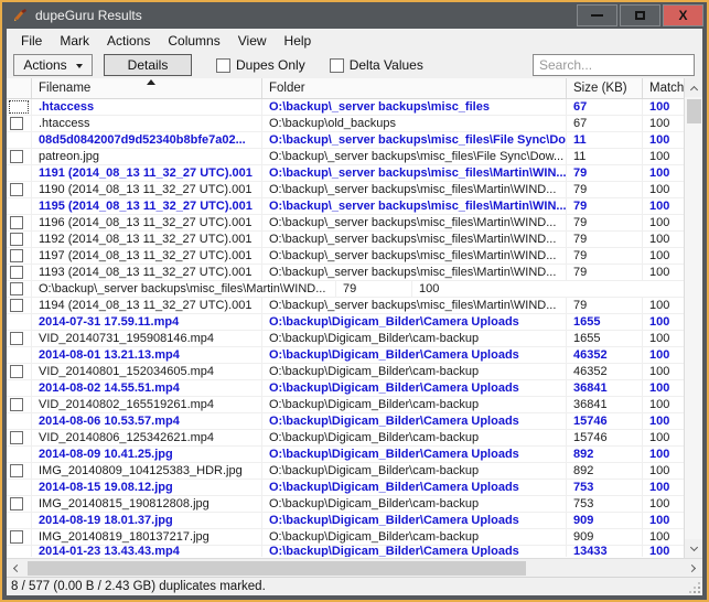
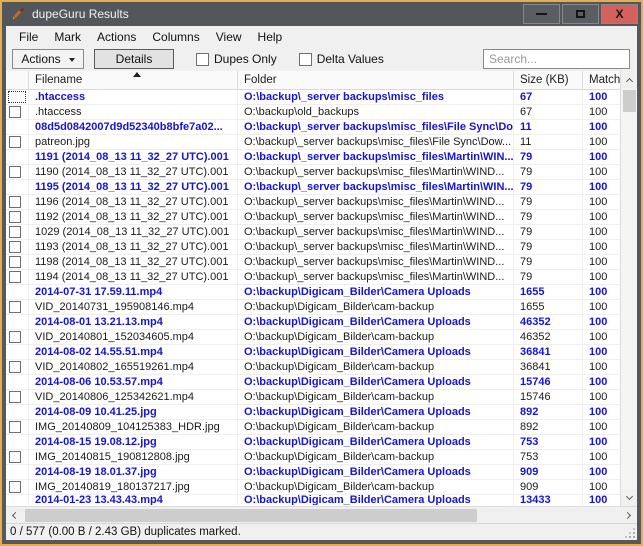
  dupeGuru Results
  X
  File
  Mark
  Actions
  Columns
  View
  Help
  Actions
  Details
  Dupes Only
  Delta Values
  Search...
  Filename
  Folder
  Size (KB)
  Match
  .htaccess
  O:\backup\_server backups\misc_files
  67
  100
  .htaccess
  O:\backup\old_backups
  67
  100
  08d5d0842007d9d52340b8bfe7a02...
  O:\backup\_server backups\misc_files\File Sync\Do
  11
  100
  patreon.jpg
  O:\backup\_server backups\misc_files\File Sync\Dow...
  11
  100
  1191 (2014_08_13 11_32_27 UTC).001
  O:\backup\_server backups\misc_files\Martin\WIN...
  79
  100
  1190 (2014_08_13 11_32_27 UTC).001
  O:\backup\_server backups\misc_files\Martin\WIND...
  79
  100
  1195 (2014_08_13 11_32_27 UTC).001
  O:\backup\_server backups\misc_files\Martin\WIN...
  79
  100
  1196 (2014_08_13 11_32_27 UTC).001
  O:\backup\_server backups\misc_files\Martin\WIND...
  79
  100
  1192 (2014_08_13 11_32_27 UTC).001
  O:\backup\_server backups\misc_files\Martin\WIND...
  79
  100
- 1197 (2014_08_13 11_32_27 UTC).001
+ 1029 (2014_08_13 11_32_27 UTC).001
  O:\backup\_server backups\misc_files\Martin\WIND...
  79
  100
  1193 (2014_08_13 11_32_27 UTC).001
  O:\backup\_server backups\misc_files\Martin\WIND...
  79
  100
+ 1198 (2014_08_13 11_32_27 UTC).001
  O:\backup\_server backups\misc_files\Martin\WIND...
  79
  100
  1194 (2014_08_13 11_32_27 UTC).001
  O:\backup\_server backups\misc_files\Martin\WIND...
  79
  100
  2014-07-31 17.59.11.mp4
  O:\backup\Digicam_Bilder\Camera Uploads
  1655
  100
  VID_20140731_195908146.mp4
  O:\backup\Digicam_Bilder\cam-backup
  1655
  100
  2014-08-01 13.21.13.mp4
  O:\backup\Digicam_Bilder\Camera Uploads
  46352
  100
  VID_20140801_152034605.mp4
  O:\backup\Digicam_Bilder\cam-backup
  46352
  100
  2014-08-02 14.55.51.mp4
  O:\backup\Digicam_Bilder\Camera Uploads
  36841
  100
  VID_20140802_165519261.mp4
  O:\backup\Digicam_Bilder\cam-backup
  36841
  100
  2014-08-06 10.53.57.mp4
  O:\backup\Digicam_Bilder\Camera Uploads
  15746
  100
  VID_20140806_125342621.mp4
  O:\backup\Digicam_Bilder\cam-backup
  15746
  100
  2014-08-09 10.41.25.jpg
  O:\backup\Digicam_Bilder\Camera Uploads
  892
  100
  IMG_20140809_104125383_HDR.jpg
  O:\backup\Digicam_Bilder\cam-backup
  892
  100
  2014-08-15 19.08.12.jpg
  O:\backup\Digicam_Bilder\Camera Uploads
  753
  100
  IMG_20140815_190812808.jpg
  O:\backup\Digicam_Bilder\cam-backup
  753
  100
  2014-08-19 18.01.37.jpg
  O:\backup\Digicam_Bilder\Camera Uploads
  909
  100
  IMG_20140819_180137217.jpg
  O:\backup\Digicam_Bilder\cam-backup
  909
  100
  2014-01-23 13.43.43.mp4
  O:\backup\Digicam_Bilder\Camera Uploads
  13433
  100
- 8 / 577 (0.00 B / 2.43 GB) duplicates marked.
+ 0 / 577 (0.00 B / 2.43 GB) duplicates marked.
